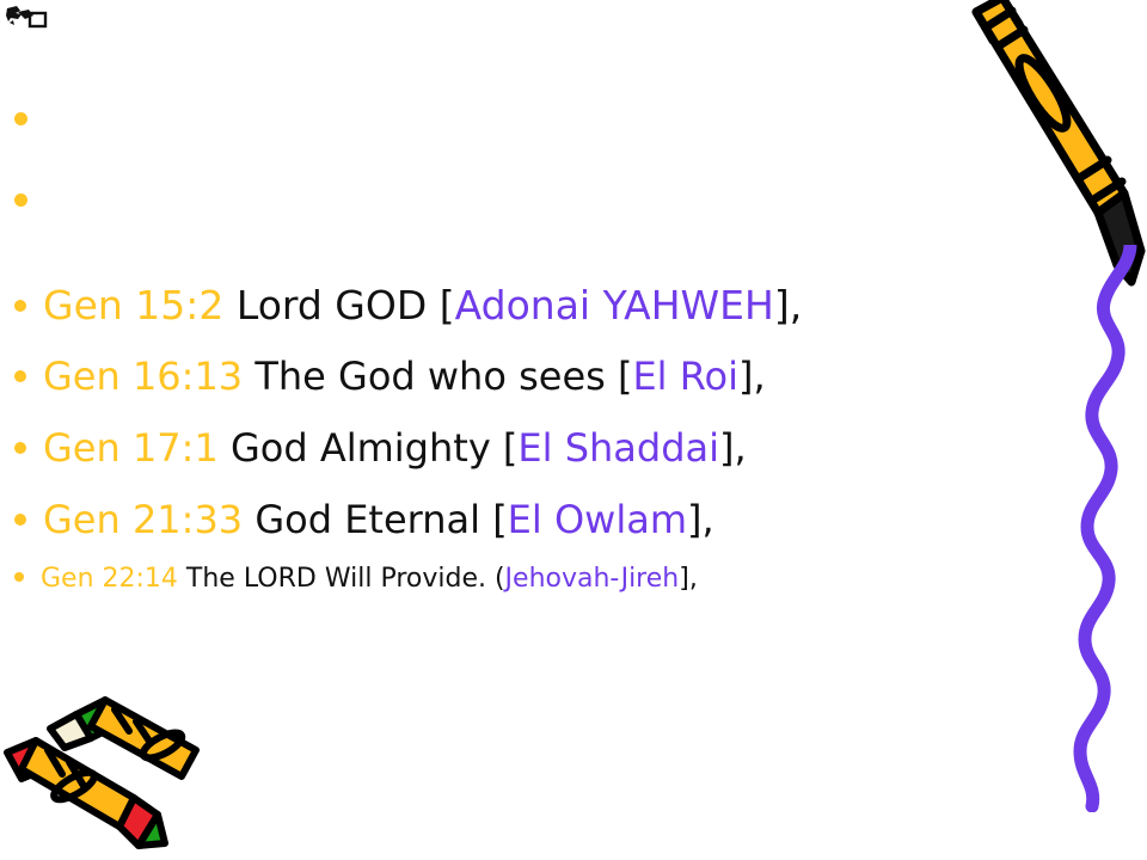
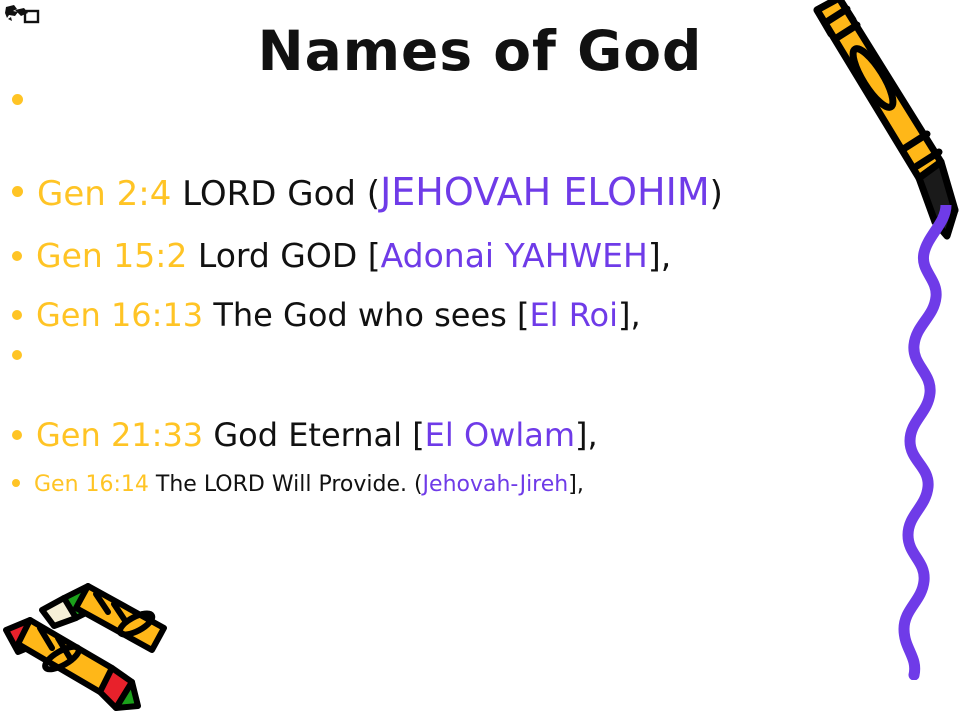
+ Names of God
+ Gen 2:4 LORD God (JEHOVAH ELOHIM)
  Gen 15:2 Lord GOD [Adonai YAHWEH],
  Gen 16:13 The God who sees [El Roi],
- Gen 17:1 God Almighty [El Shaddai],
  Gen 21:33 God Eternal [El Owlam],
- Gen 22:14 The LORD Will Provide. (Jehovah-Jireh],
+ Gen 16:14 The LORD Will Provide. (Jehovah-Jireh],
